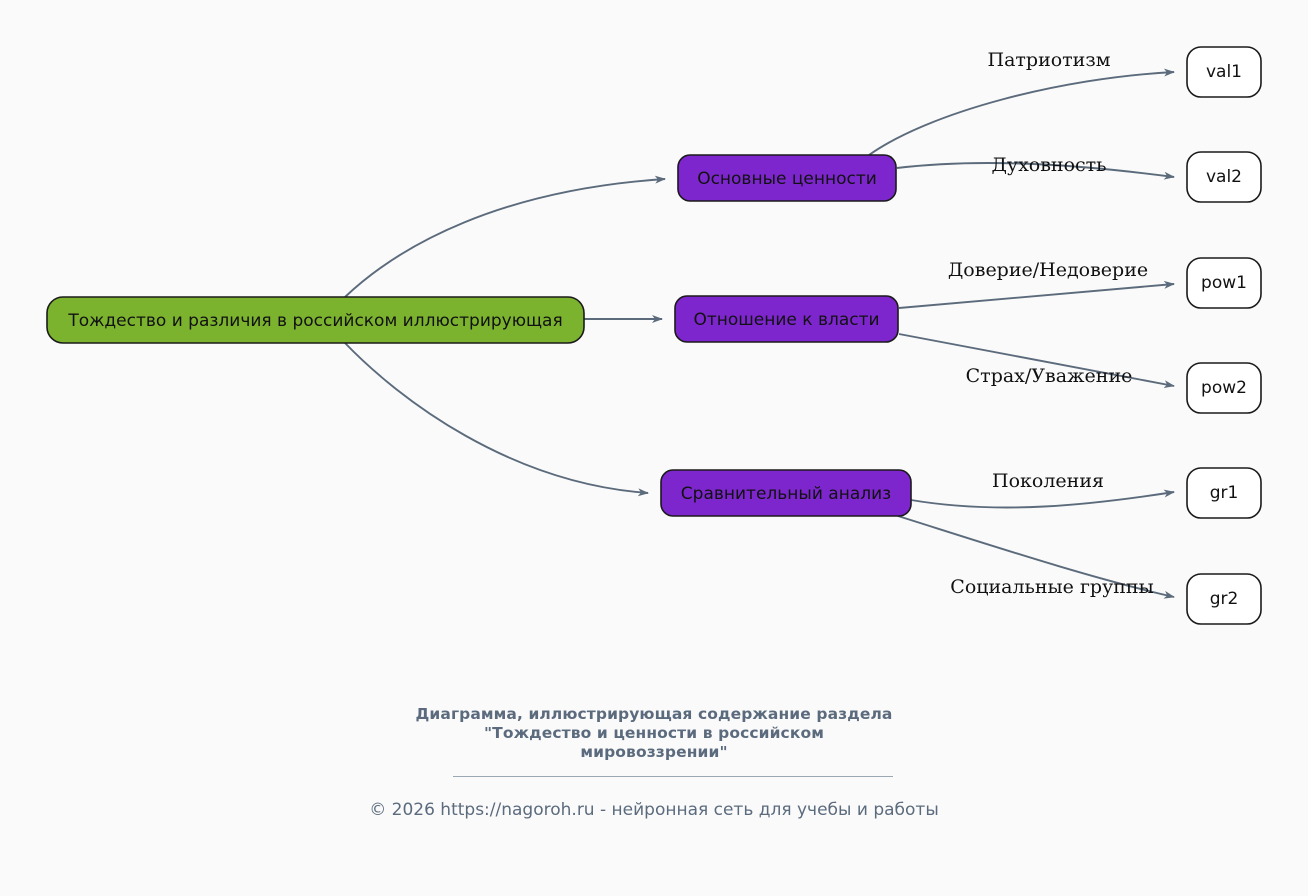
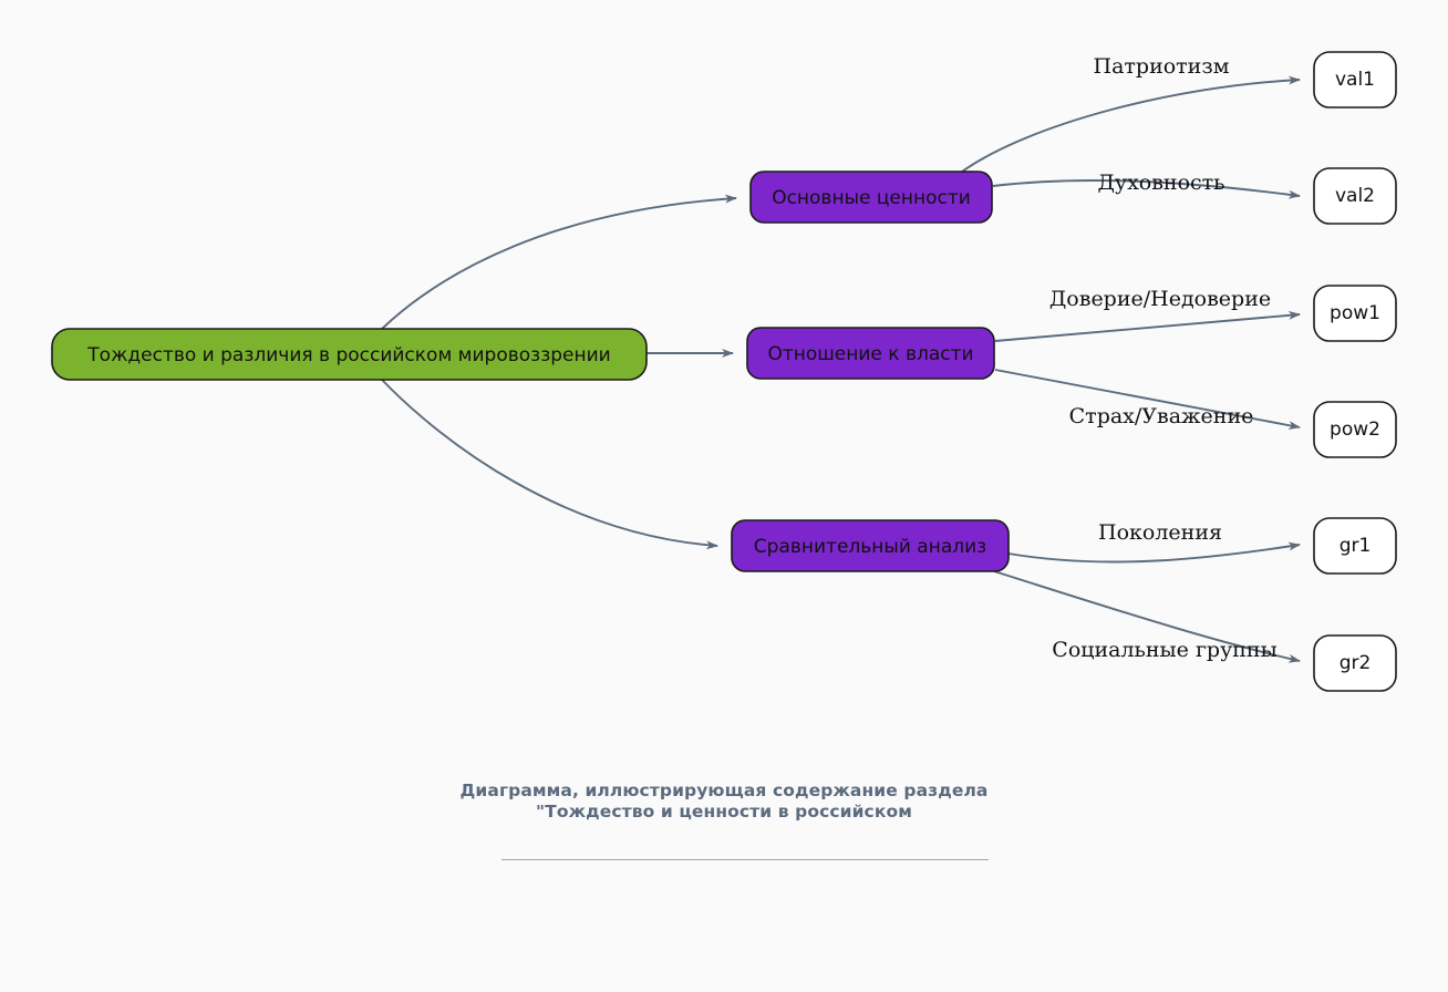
  Патриотизм
  Духовность
  Доверие/Недоверие
  Страх/Уважение
  Поколения
  Социальные группы
- Тождество и различия в российском иллюстрирующая
+ Тождество и различия в российском мировоззрении
  Основные ценности
  Отношение к власти
  Сравнительный анализ
  val1
  val2
  pow1
  pow2
  gr1
  gr2
  Диаграмма, иллюстрирующая содержание раздела
  "Тождество и ценности в российском
- мировоззрении"
- © 2026 https://nagoroh.ru - нейронная сеть для учебы и работы
